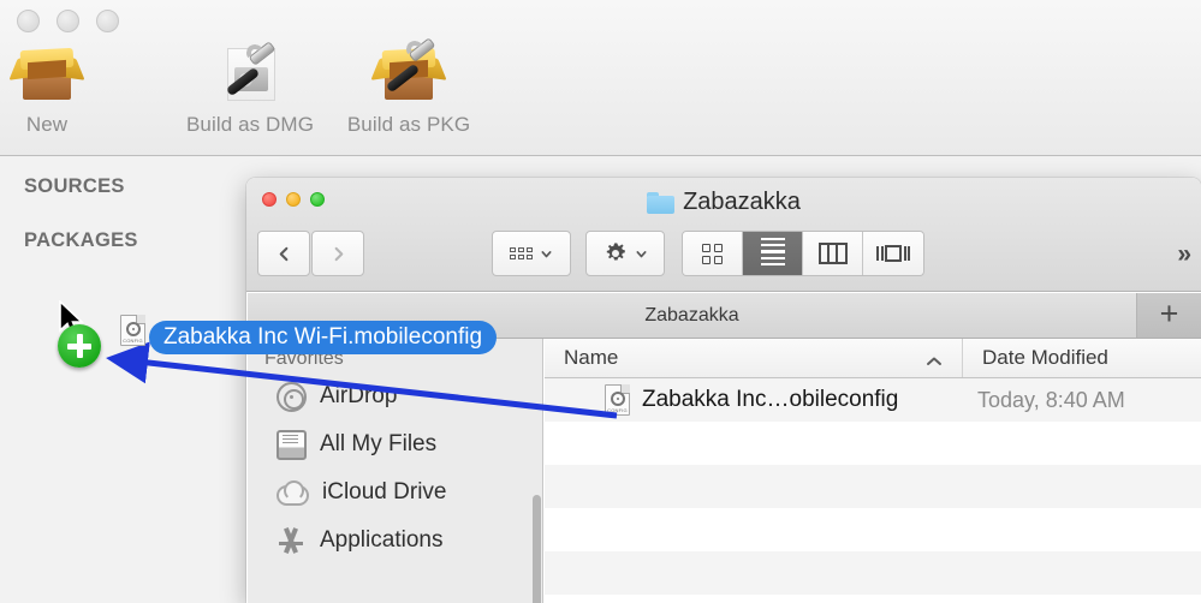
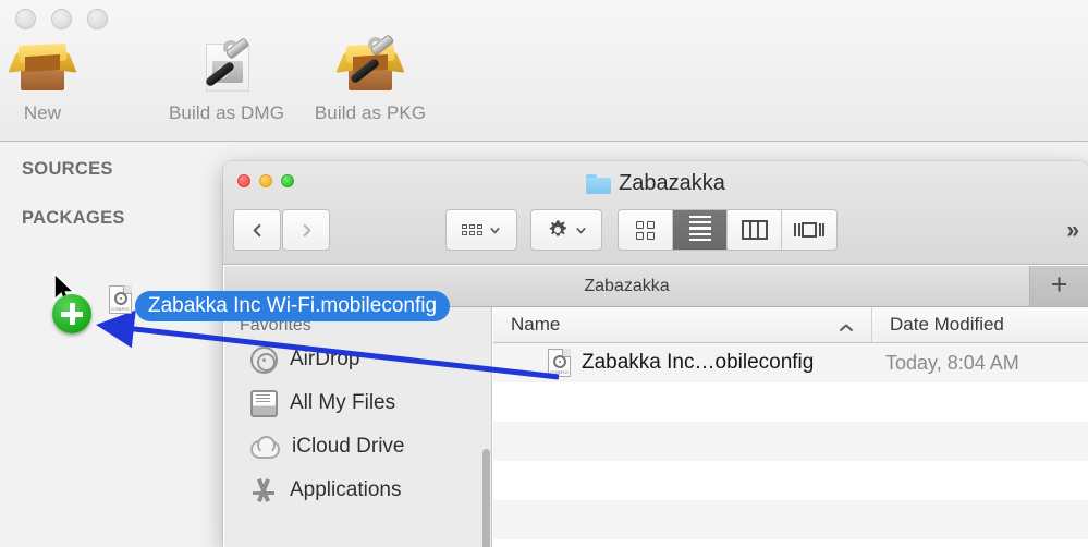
  New
  Build as DMG
  Build as PKG
  SOURCES
  PACKAGES
  Zabazakka
  »
  Zabazakka
  +
  Favorites
  AirDrop
  All My Files
  iCloud Drive
  Applications
  Name
  Date Modified
  Zabakka Inc…obileconfig
- Today, 8:40 AM
+ Today, 8:04 AM
  Zabakka Inc Wi-Fi.mobileconfig
